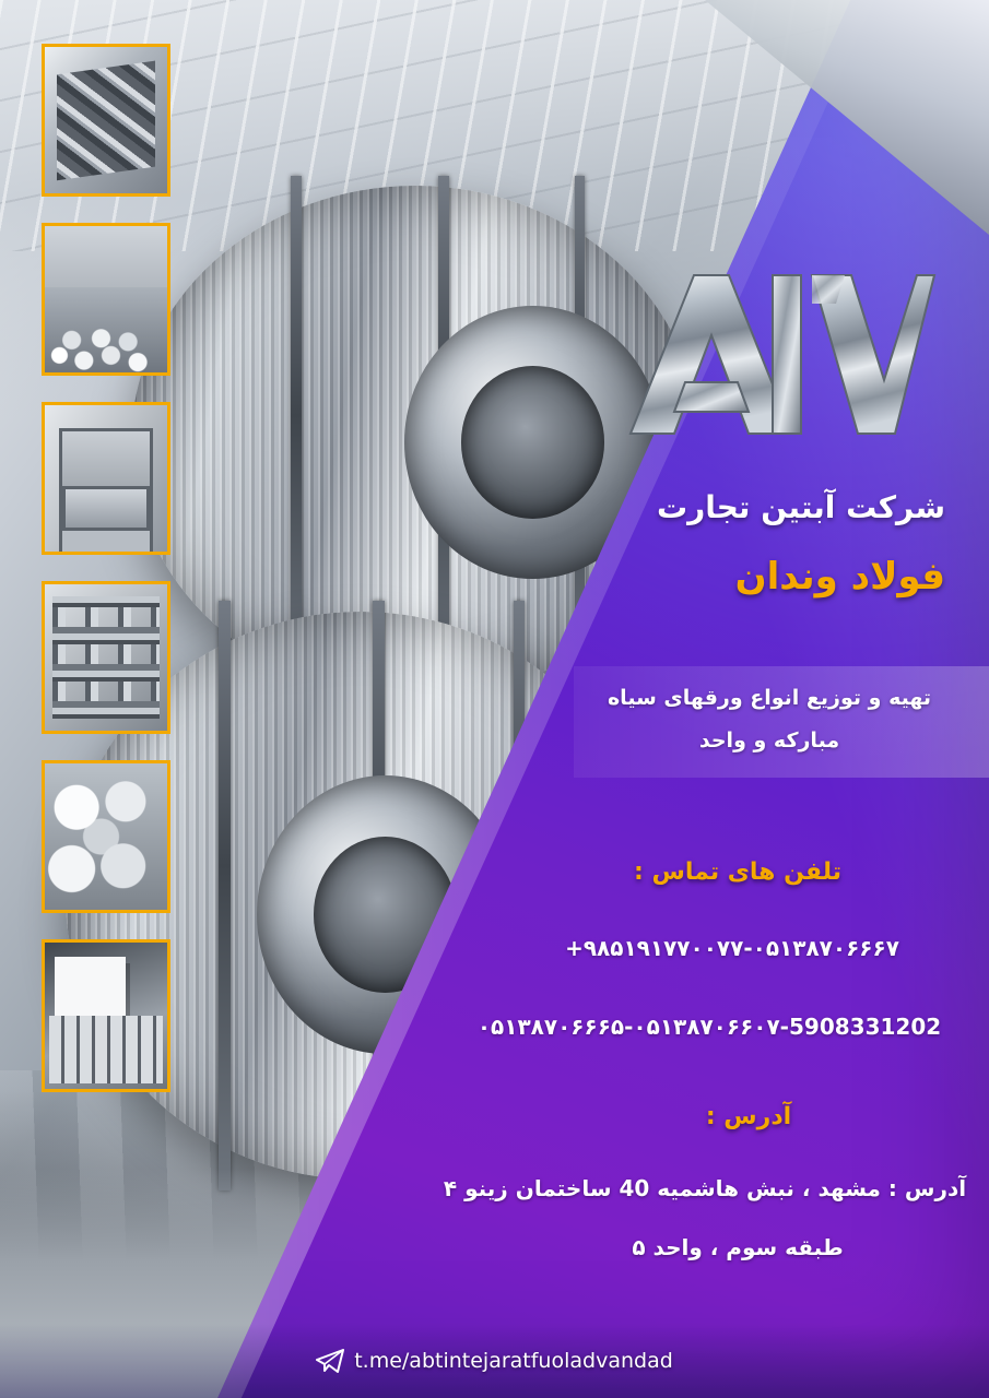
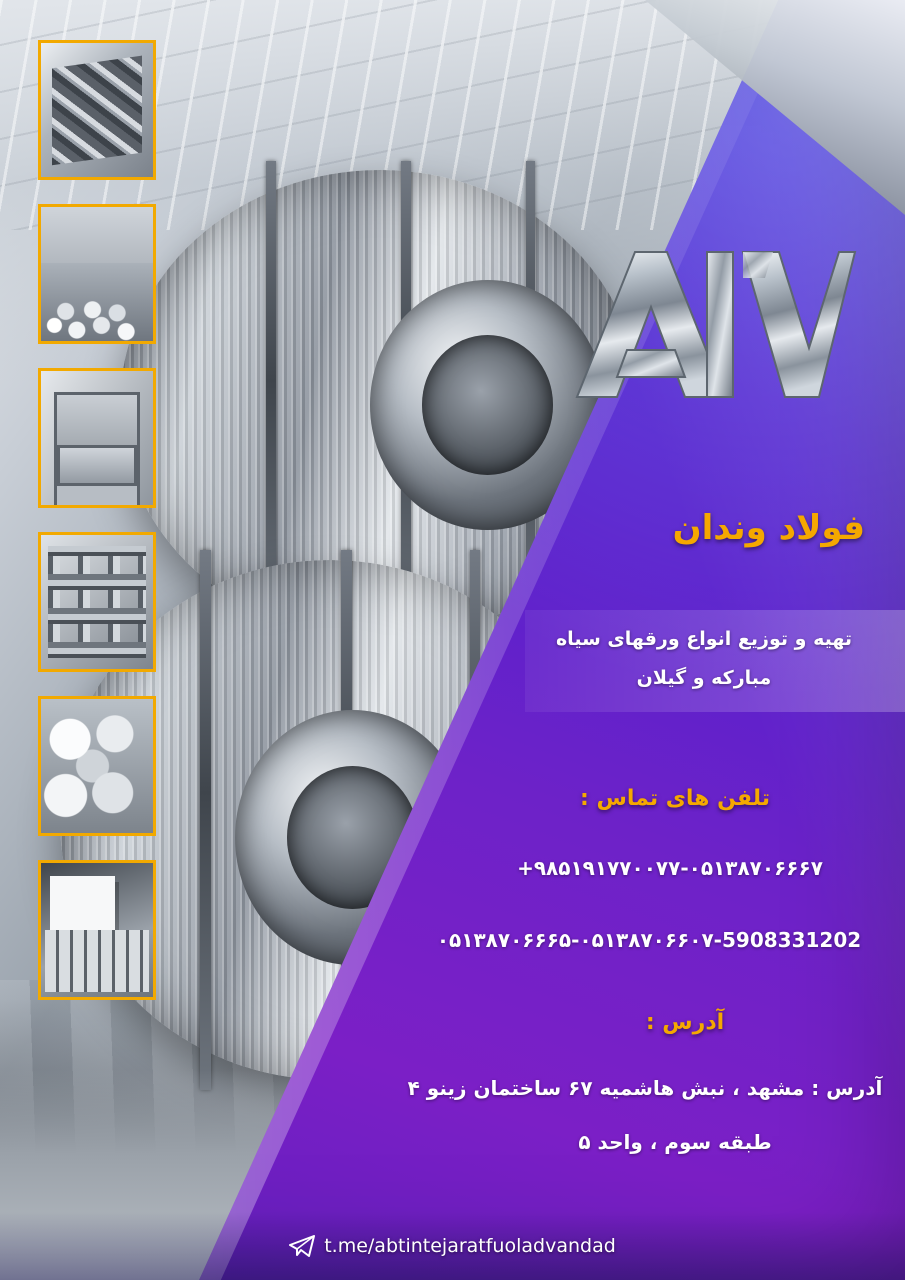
- شرکت آبتین تجارت
  فولاد وندان
- تهیه و توزیع انواع ورقهای سیاه مبارکه و واحد
+ تهیه و توزیع انواع ورقهای سیاه مبارکه و گیلان
  تلفن های تماس :
  +۹۸۵۱۹۱۷۷۰۰۷۷-۰۵۱۳۸۷۰۶۶۶۷
  ۰۵۱۳۸۷۰۶۶۶۵-۰۵۱۳۸۷۰۶۶۰۷-5908331202
  آدرس :
- آدرس : مشهد ، نبش هاشمیه 40 ساختمان زینو ۴
+ آدرس : مشهد ، نبش هاشمیه ۶۷ ساختمان زینو ۴
  طبقه سوم ، واحد ۵
  t.me/abtintejaratfuoladvandad
